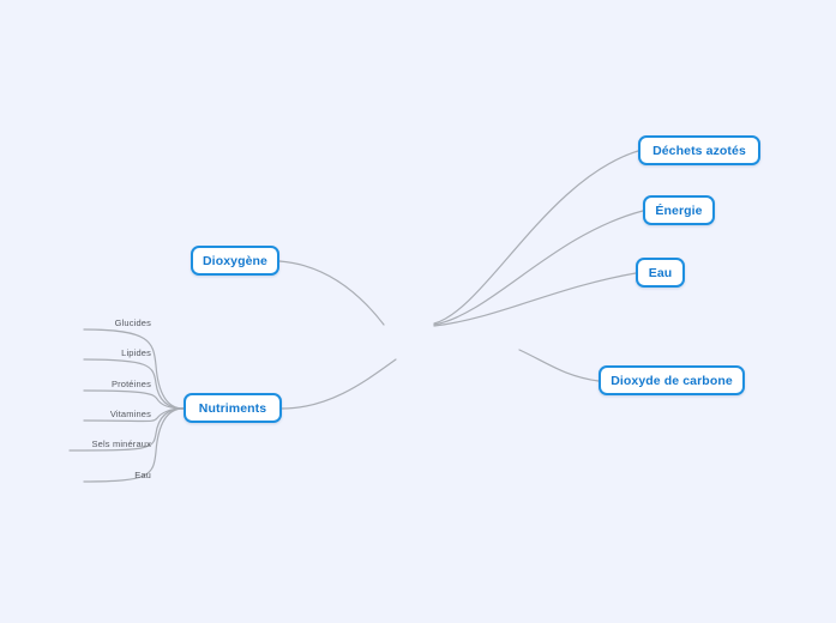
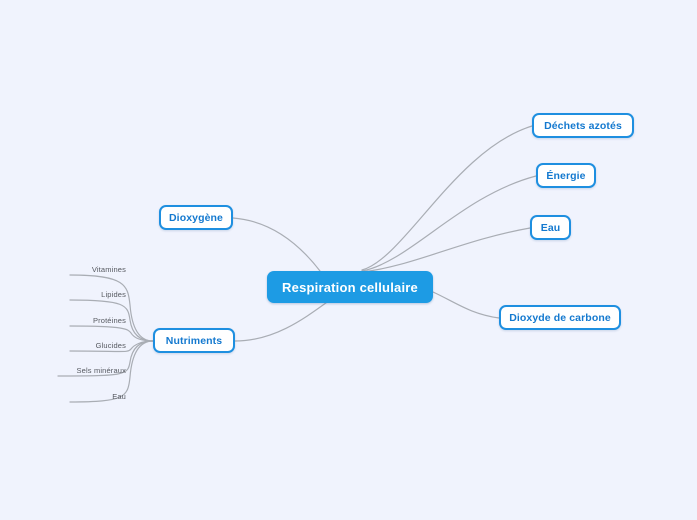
+ Respiration cellulaire
  Dioxygène
  Nutriments
  Déchets azotés
  Énergie
  Eau
  Dioxyde de carbone
- Glucides
+ Vitamines
  Lipides
  Protéines
- Vitamines
+ Glucides
  Sels minéraux
  Eau
